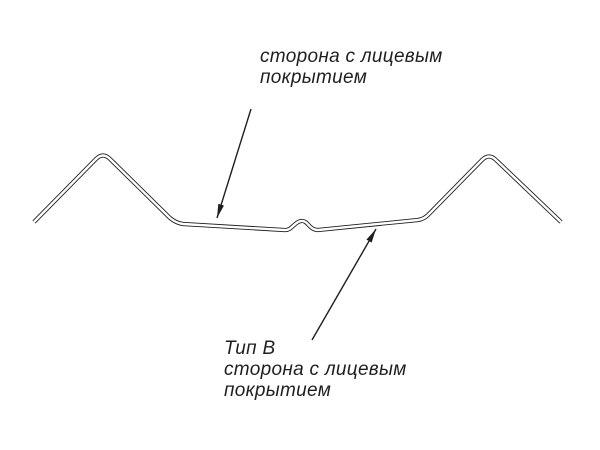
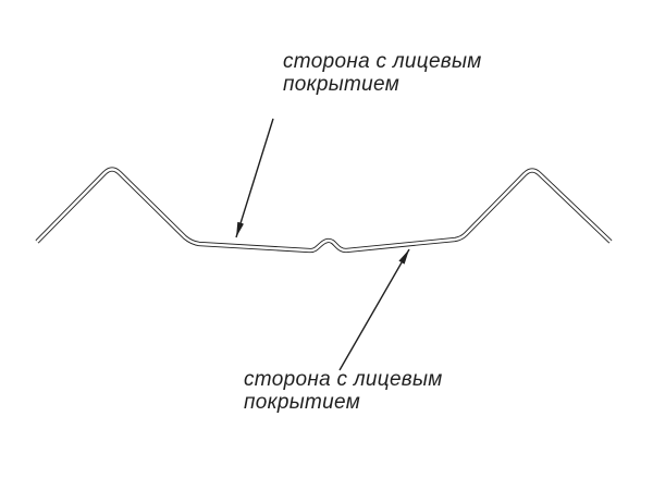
  сторона с лицевым
  покрытием
- Тип В
  сторона с лицевым
  покрытием
